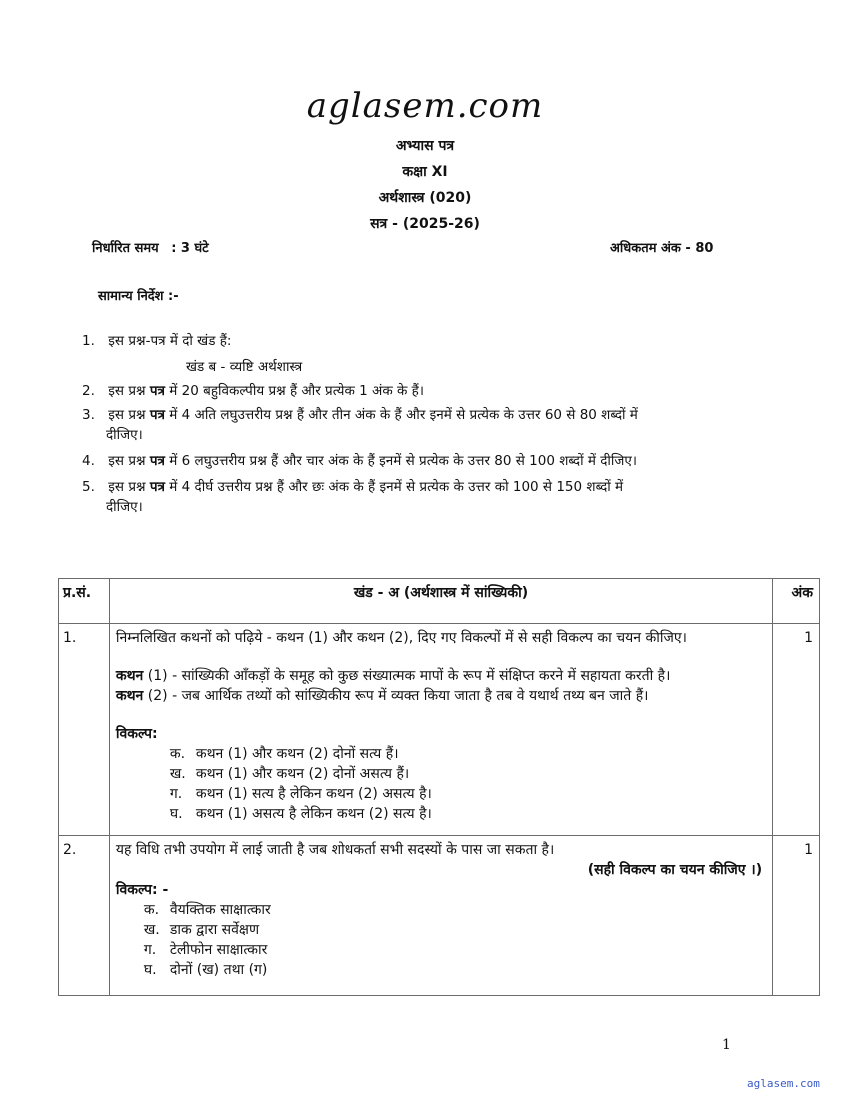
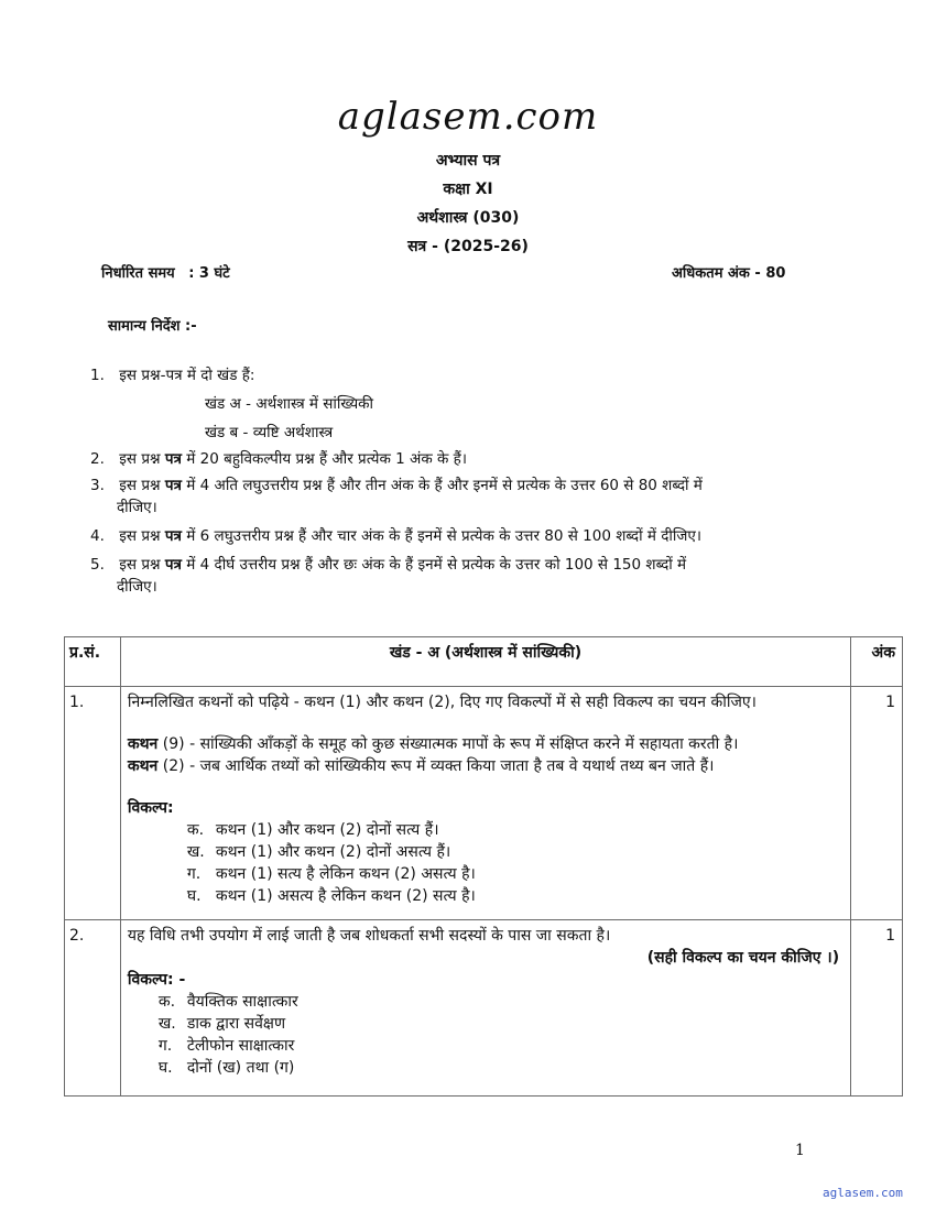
  aglasem.com
  अभ्यास पत्र
  कक्षा XI
- अर्थशास्त्र (020)
+ अर्थशास्त्र (030)
  सत्र - (2025-26)
  निर्धारित समय : 3 घंटे
  अधिकतम अंक - 80
  सामान्य निर्देश :-
  1. इस प्रश्न-पत्र में दो खंड हैं:
+ खंड अ - अर्थशास्त्र में सांख्यिकी
  खंड ब - व्यष्टि अर्थशास्त्र
  2. इस प्रश्न पत्र में 20 बहुविकल्पीय प्रश्न हैं और प्रत्येक 1 अंक के हैं।
  3. इस प्रश्न पत्र में 4 अति लघुउत्तरीय प्रश्न हैं और तीन अंक के हैं और इनमें से प्रत्येक के उत्तर 60 से 80 शब्दों में
  दीजिए।
  4. इस प्रश्न पत्र में 6 लघुउत्तरीय प्रश्न हैं और चार अंक के हैं इनमें से प्रत्येक के उत्तर 80 से 100 शब्दों में दीजिए।
  5. इस प्रश्न पत्र में 4 दीर्घ उत्तरीय प्रश्न हैं और छः अंक के हैं इनमें से प्रत्येक के उत्तर को 100 से 150 शब्दों में
  दीजिए।
  प्र.सं.	खंड - अ (अर्थशास्त्र में सांख्यिकी)	अंक
- 1.	निम्नलिखित कथनों को पढ़िये - कथन (1) और कथन (2), दिए गए विकल्पों में से सही विकल्प का चयन कीजिए। कथन (1) - सांख्यिकी आँकड़ों के समूह को कुछ संख्यात्मक मापों के रूप में संक्षिप्त करने में सहायता करती है। कथन (2) - जब आर्थिक तथ्यों को सांख्यिकीय रूप में व्यक्त किया जाता है तब वे यथार्थ तथ्य बन जाते हैं। विकल्प: क. कथन (1) और कथन (2) दोनों सत्य हैं। ख. कथन (1) और कथन (2) दोनों असत्य हैं। ग. कथन (1) सत्य है लेकिन कथन (2) असत्य है। घ. कथन (1) असत्य है लेकिन कथन (2) सत्य है।	1
+ 1.	निम्नलिखित कथनों को पढ़िये - कथन (1) और कथन (2), दिए गए विकल्पों में से सही विकल्प का चयन कीजिए। कथन (9) - सांख्यिकी आँकड़ों के समूह को कुछ संख्यात्मक मापों के रूप में संक्षिप्त करने में सहायता करती है। कथन (2) - जब आर्थिक तथ्यों को सांख्यिकीय रूप में व्यक्त किया जाता है तब वे यथार्थ तथ्य बन जाते हैं। विकल्प: क. कथन (1) और कथन (2) दोनों सत्य हैं। ख. कथन (1) और कथन (2) दोनों असत्य हैं। ग. कथन (1) सत्य है लेकिन कथन (2) असत्य है। घ. कथन (1) असत्य है लेकिन कथन (2) सत्य है।	1
  2.	यह विधि तभी उपयोग में लाई जाती है जब शोधकर्ता सभी सदस्यों के पास जा सकता है। (सही विकल्प का चयन कीजिए ।) विकल्प: - क. वैयक्तिक साक्षात्कार ख. डाक द्वारा सर्वेक्षण ग. टेलीफोन साक्षात्कार घ. दोनों (ख) तथा (ग)	1
  1
  aglasem.com
